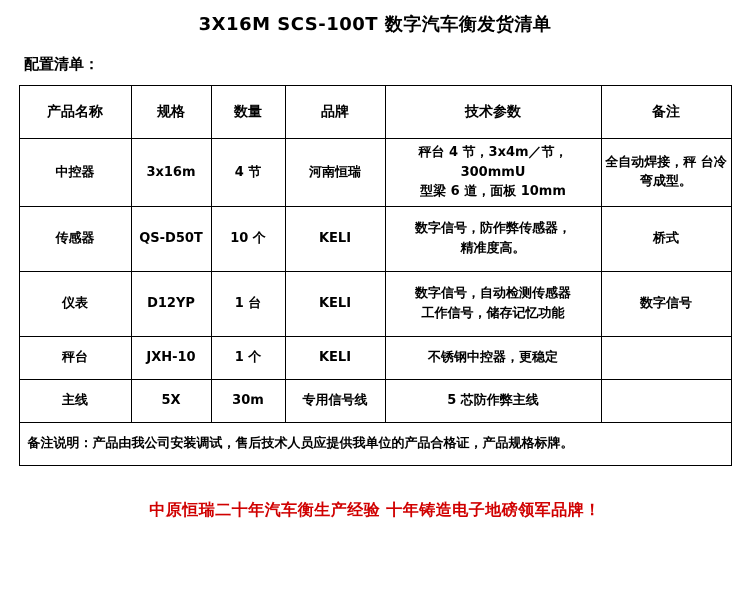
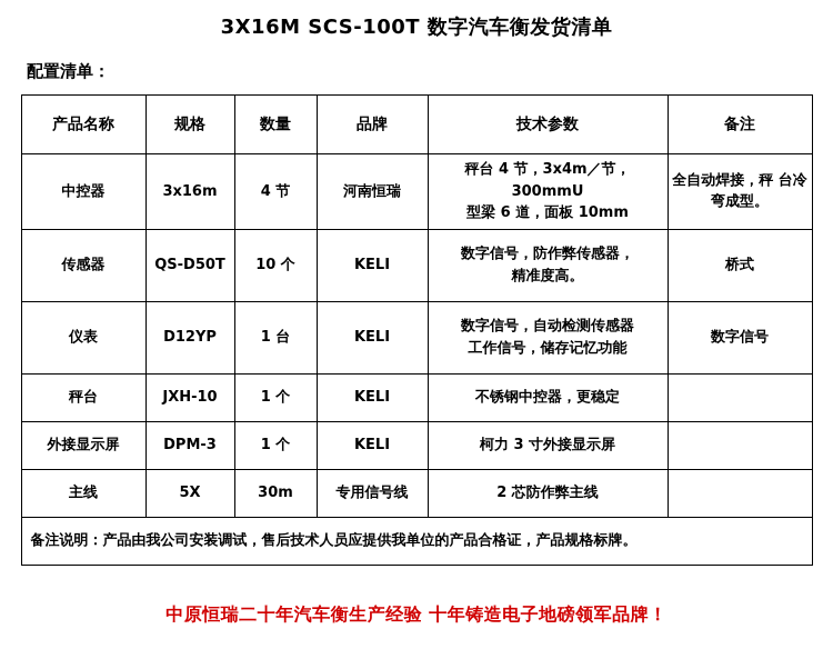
  3X16M SCS-100T 数字汽车衡发货清单
  配置清单：
  产品名称	规格	数量	品牌	技术参数	备注
  中控器	3x16m	4 节	河南恒瑞	秤台 4 节，3x4m／节，300mmU 型梁 6 道，面板 10mm	全自动焊接，秤 台冷弯成型。
  传感器	QS-D50T	10 个	KELI	数字信号，防作弊传感器， 精准度高。	桥式
  仪表	D12YP	1 台	KELI	数字信号，自动检测传感器 工作信号，储存记忆功能	数字信号
  秤台	JXH-10	1 个	KELI	不锈钢中控器，更稳定
+ 外接显示屏	DPM-3	1 个	KELI	柯力 3 寸外接显示屏
- 主线	5X	30m	专用信号线	5 芯防作弊主线
+ 主线	5X	30m	专用信号线	2 芯防作弊主线
  备注说明：产品由我公司安装调试，售后技术人员应提供我单位的产品合格证，产品规格标牌。
  中原恒瑞二十年汽车衡生产经验 十年铸造电子地磅领军品牌！
